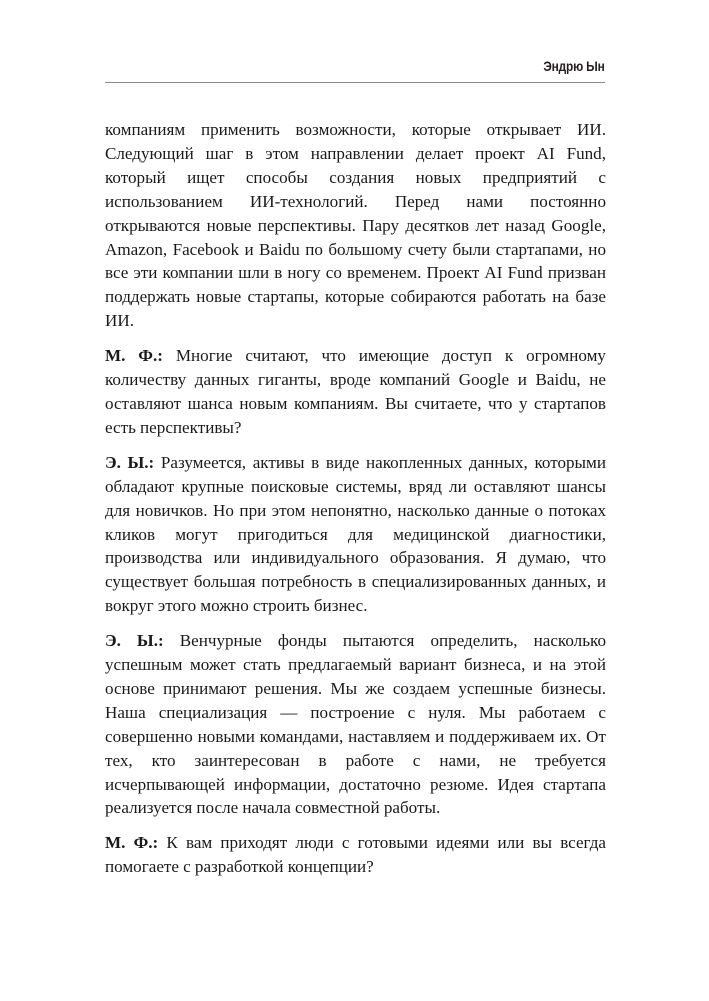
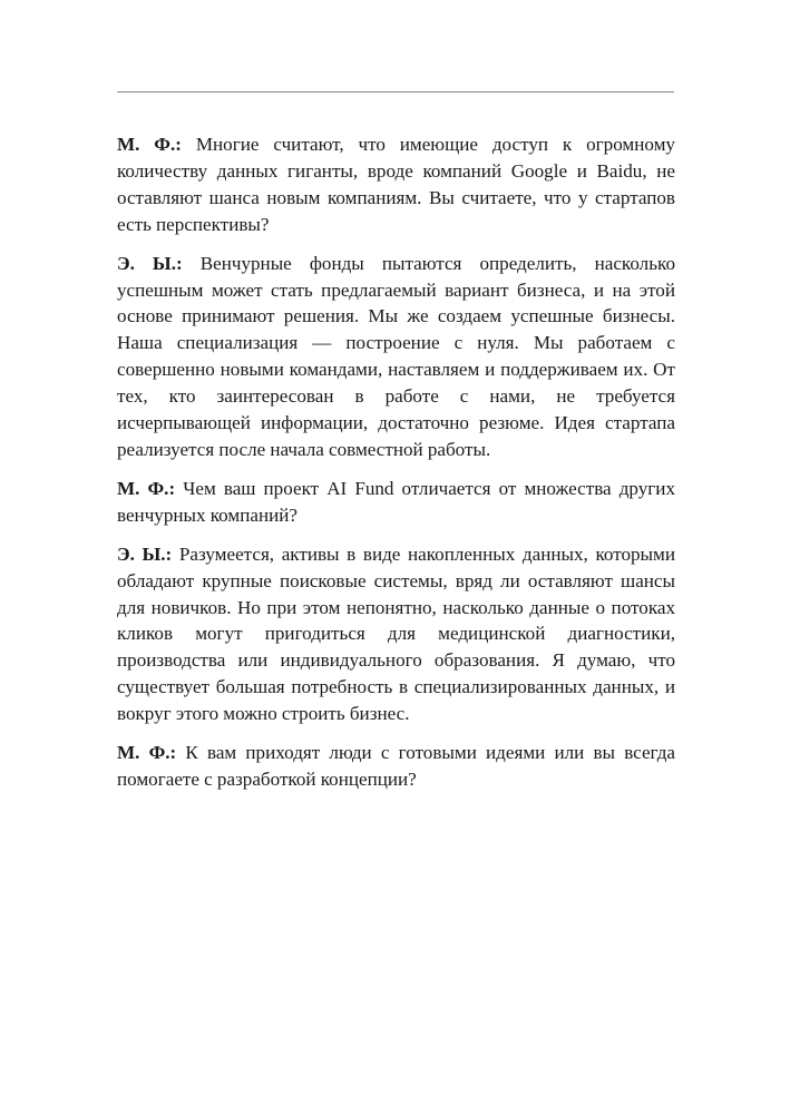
- Эндрю Ын
- компаниям применить возможности, которые открывает ИИ. Следующий шаг в этом направлении делает проект AI Fund, который ищет способы создания новых предприятий с использованием ИИ-технологий. Перед нами постоянно открываются новые перспективы. Пару десятков лет назад Google, Amazon, Facebook и Baidu по большому счету были стартапами, но все эти компании шли в ногу со временем. Проект AI Fund призван поддержать новые стартапы, которые собираются работать на базе ИИ.
  М. Ф.: Многие считают, что имеющие доступ к огромному количеству данных гиганты, вроде компаний Google и Baidu, не оставляют шанса новым компаниям. Вы считаете, что у стартапов есть перспективы?
- Э. Ы.: Разумеется, активы в виде накопленных данных, которыми обладают крупные поисковые системы, вряд ли оставляют шансы для новичков. Но при этом непонятно, насколько данные о потоках кликов могут пригодиться для медицинской диагностики, производства или индивидуального образования. Я думаю, что существует большая потребность в специализированных данных, и вокруг этого можно строить бизнес.
+ Э. Ы.: Венчурные фонды пытаются определить, насколько успешным может стать предлагаемый вариант бизнеса, и на этой основе принимают решения. Мы же создаем успешные бизнесы. Наша специализация — построение с нуля. Мы работаем с совершенно новыми командами, наставляем и поддерживаем их. От тех, кто заинтересован в работе с нами, не требуется исчерпывающей информации, достаточно резюме. Идея стартапа реализуется после начала совместной работы.
+ М. Ф.: Чем ваш проект AI Fund отличается от множества других венчурных компаний?
- Э. Ы.: Венчурные фонды пытаются определить, насколько успешным может стать предлагаемый вариант бизнеса, и на этой основе принимают решения. Мы же создаем успешные бизнесы. Наша специализация — построение с нуля. Мы работаем с совершенно новыми командами, наставляем и поддерживаем их. От тех, кто заинтересован в работе с нами, не требуется исчерпывающей информации, достаточно резюме. Идея стартапа реализуется после начала совместной работы.
+ Э. Ы.: Разумеется, активы в виде накопленных данных, которыми обладают крупные поисковые системы, вряд ли оставляют шансы для новичков. Но при этом непонятно, насколько данные о потоках кликов могут пригодиться для медицинской диагностики, производства или индивидуального образования. Я думаю, что существует большая потребность в специализированных данных, и вокруг этого можно строить бизнес.
  М. Ф.: К вам приходят люди с готовыми идеями или вы всегда помогаете с разработкой концепции?
